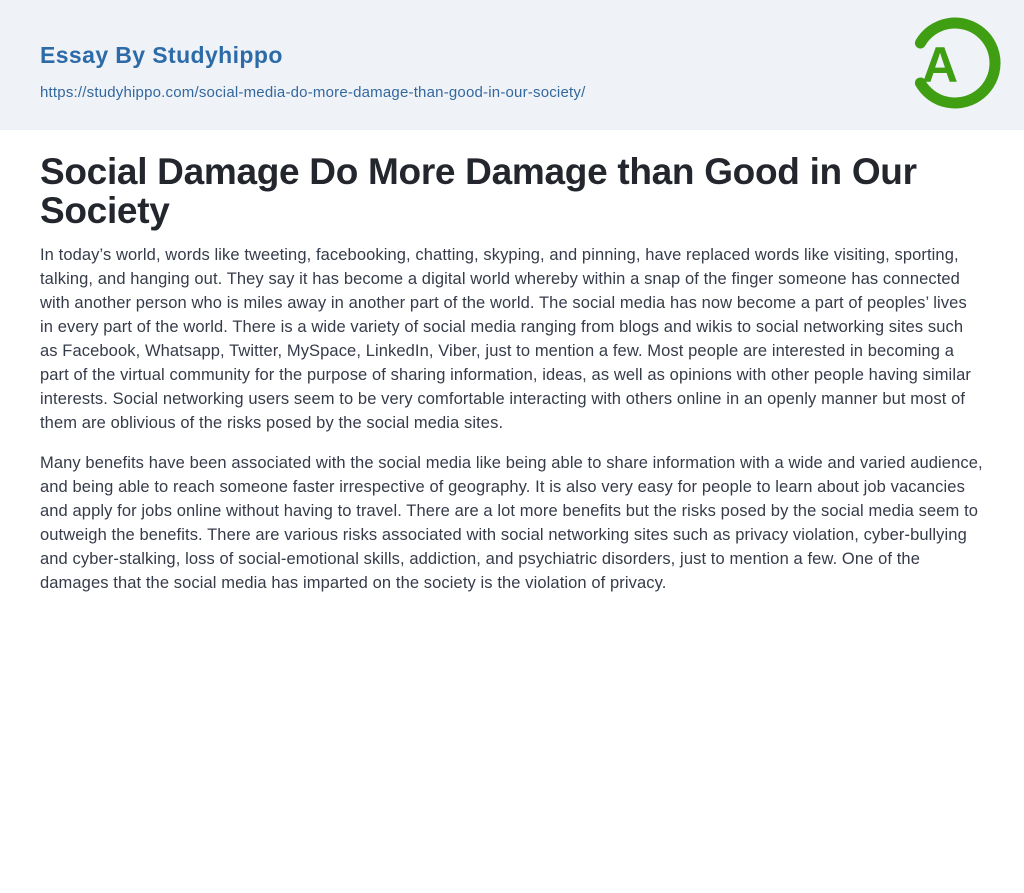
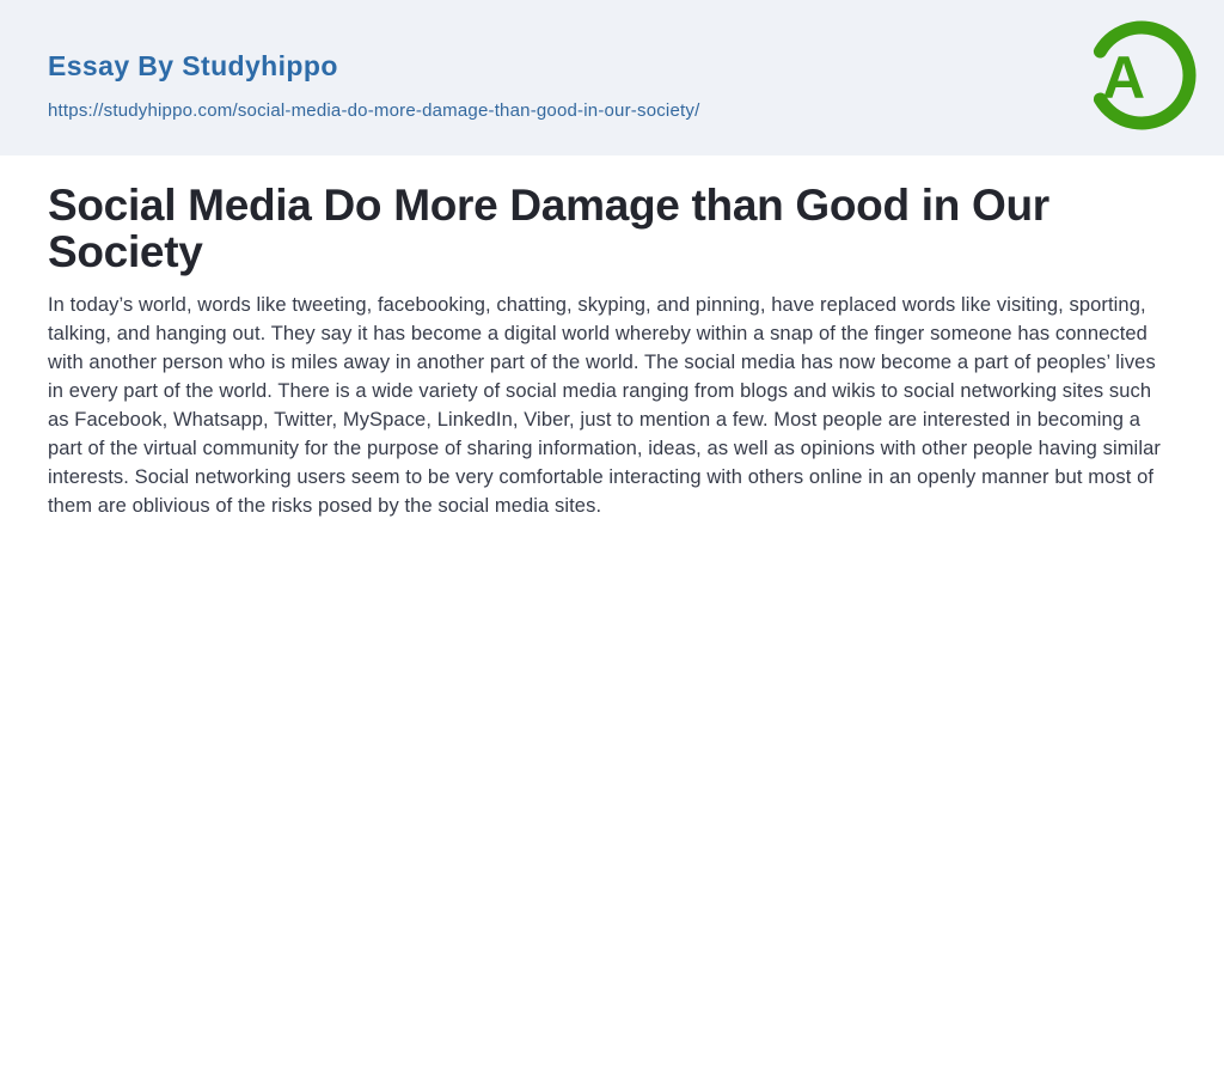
  Essay By Studyhippo
  https://studyhippo.com/social-media-do-more-damage-than-good-in-our-society/
  A
- Social Damage Do More Damage than Good in Our Society
+ Social Media Do More Damage than Good in Our Society
  In today’s world, words like tweeting, facebooking, chatting, skyping, and pinning, have replaced words like visiting, sporting, talking, and hanging out. They say it has become a digital world whereby within a snap of the finger someone has connected with another person who is miles away in another part of the world. The social media has now become a part of peoples’ lives in every part of the world. There is a wide variety of social media ranging from blogs and wikis to social networking sites such as Facebook, Whatsapp, Twitter, MySpace, LinkedIn, Viber, just to mention a few. Most people are interested in becoming a part of the virtual community for the purpose of sharing information, ideas, as well as opinions with other people having similar interests. Social networking users seem to be very comfortable interacting with others online in an openly manner but most of them are oblivious of the risks posed by the social media sites.
- Many benefits have been associated with the social media like being able to share information with a wide and varied audience, and being able to reach someone faster irrespective of geography. It is also very easy for people to learn about job vacancies and apply for jobs online without having to travel. There are a lot more benefits but the risks posed by the social media seem to outweigh the benefits. There are various risks associated with social networking sites such as privacy violation, cyber-bullying and cyber-stalking, loss of social-emotional skills, addiction, and psychiatric disorders, just to mention a few. One of the damages that the social media has imparted on the society is the violation of privacy.
